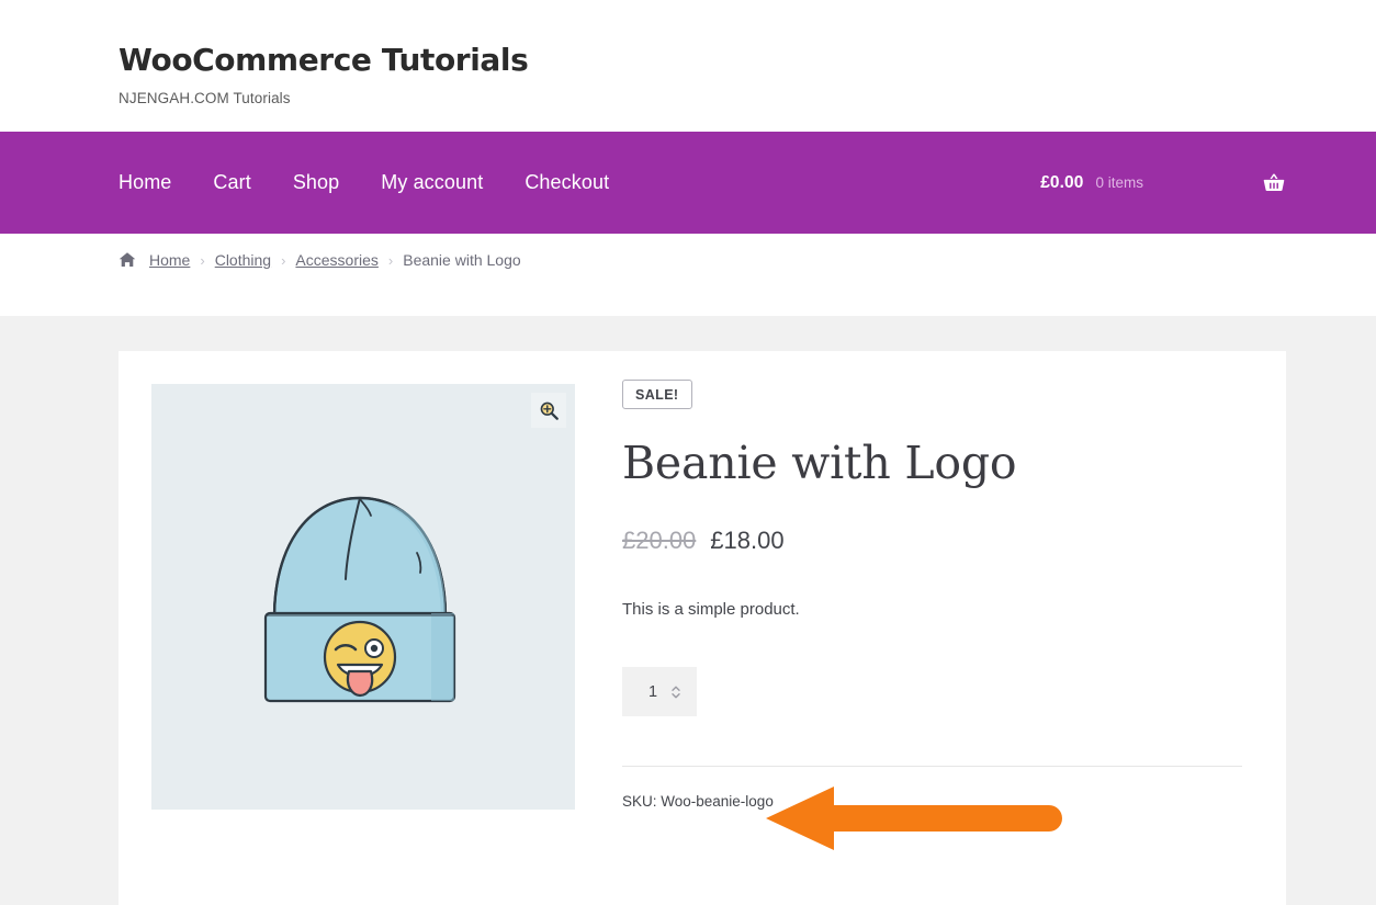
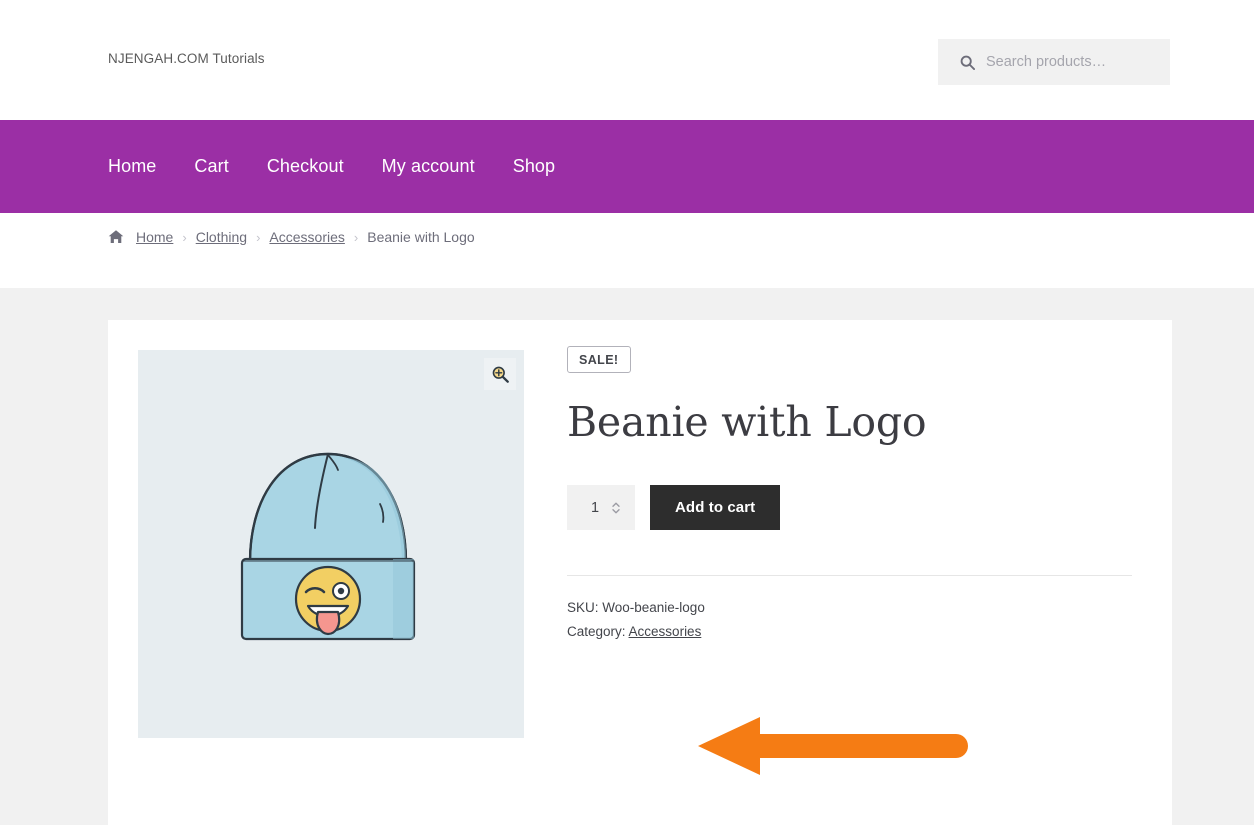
- WooCommerce Tutorials
  NJENGAH.COM Tutorials
+ Search products…
  Home
  Cart
- Shop
+ Checkout
  My account
- Checkout
+ Shop
- £0.00
- 0 items
  Home
  ›
  Clothing
  ›
  Accessories
  ›
  Beanie with Logo
  SALE!
  Beanie with Logo
- £20.00
- £18.00
- This is a simple product.
  1
+ Add to cart
  SKU: Woo-beanie-logo
+ Category: Accessories
